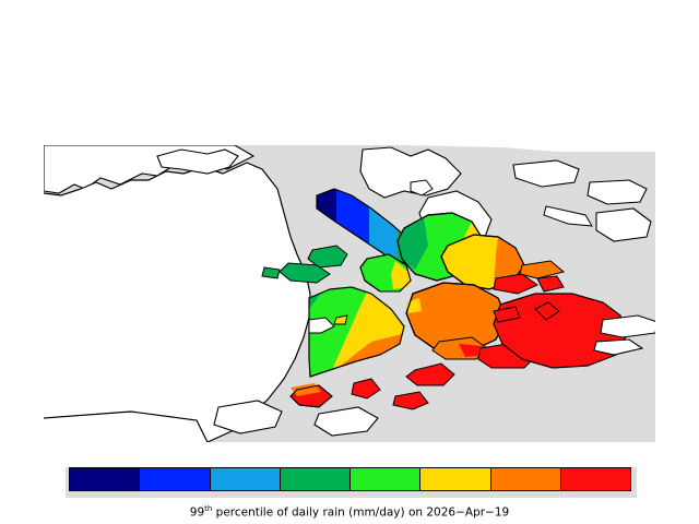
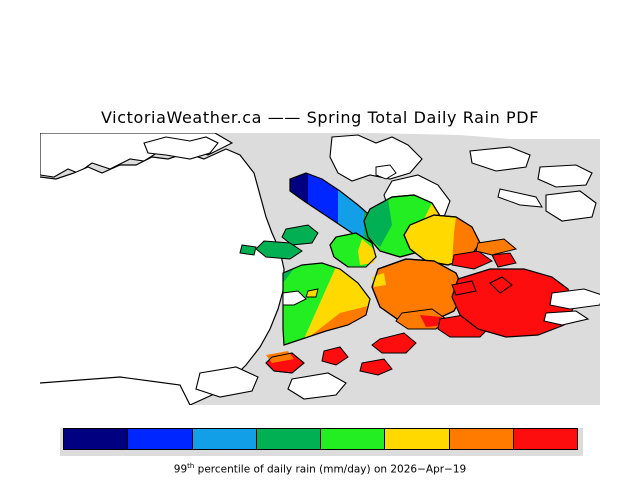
+ VictoriaWeather.ca —— Spring Total Daily Rain PDF
  99th percentile of daily rain (mm/day) on 2026−Apr−19
